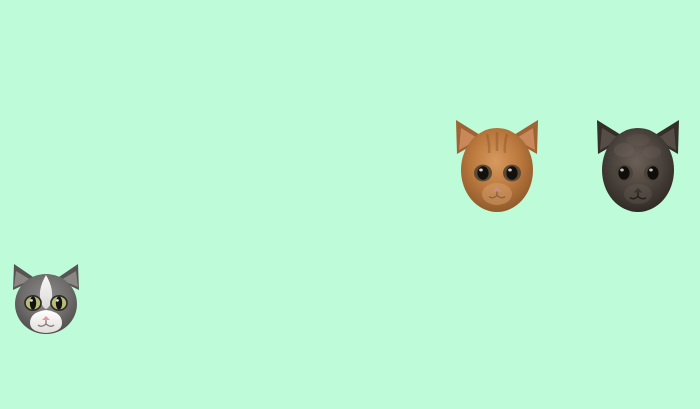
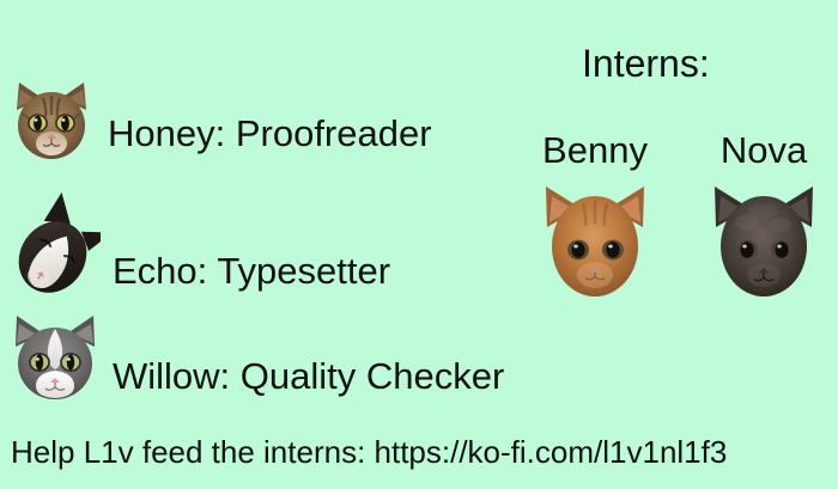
+ Interns:
+ Honey: Proofreader
+ Echo: Typesetter
+ Willow: Quality Checker
+ Benny
+ Nova
+ Help L1v feed the interns: https://ko-fi.com/l1v1nl1f3
